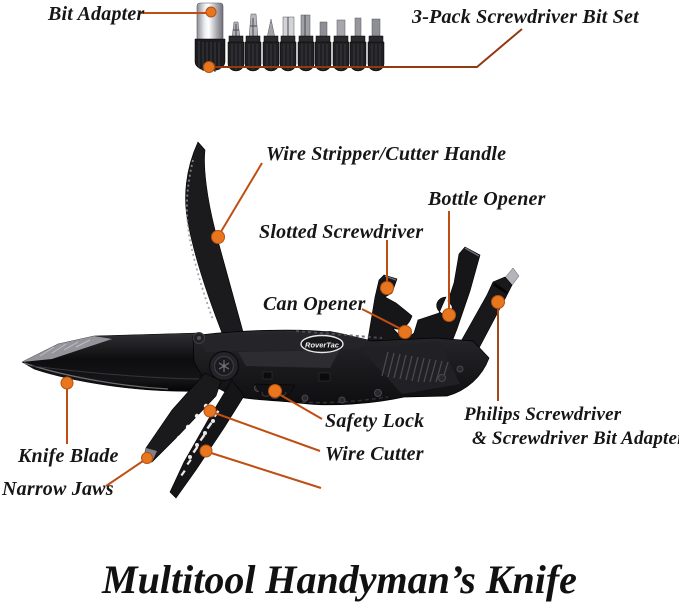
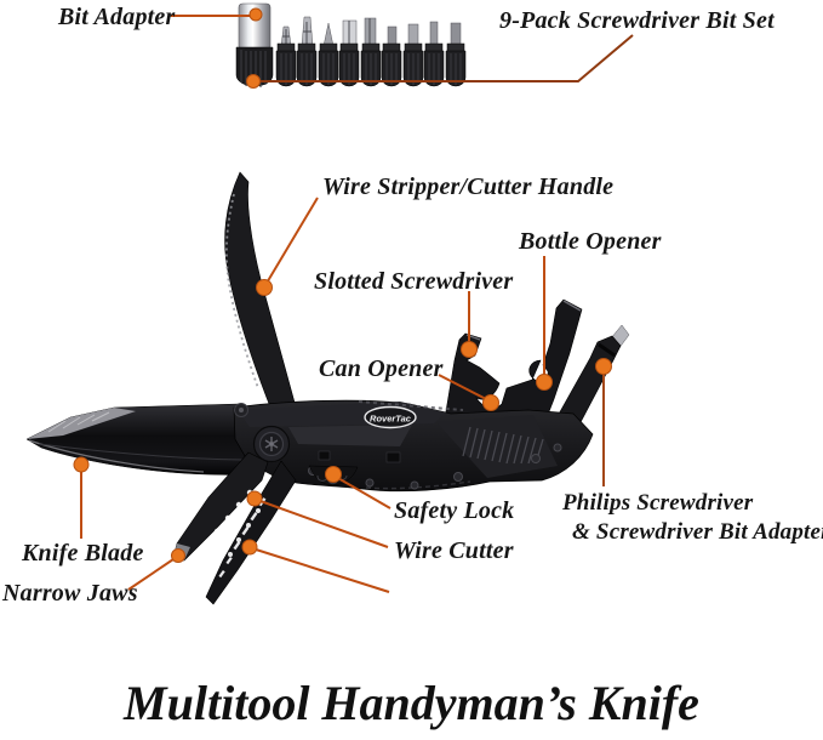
  RoverTac
  Bit Adapter
- 3-Pack Screwdriver Bit Set
+ 9-Pack Screwdriver Bit Set
  Wire Stripper/Cutter Handle
  Bottle Opener
  Slotted Screwdriver
  Can Opener
  Safety Lock
  Wire Cutter
  Knife Blade
  Narrow Jaws
  Philips Screwdriver
  & Screwdriver Bit Adapte
  Multitool Handyman’s Knife
